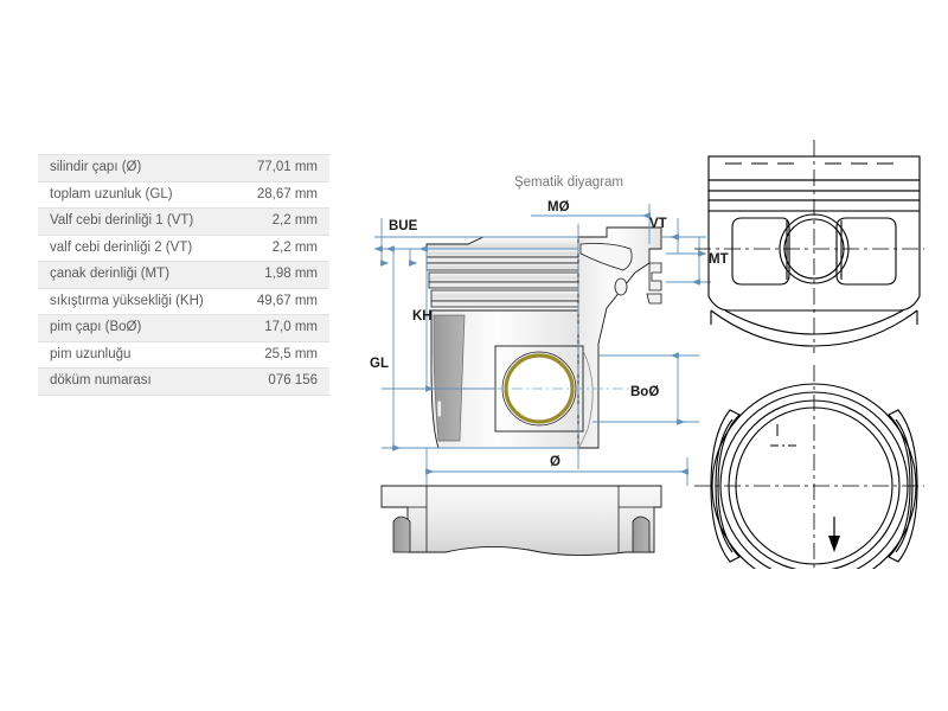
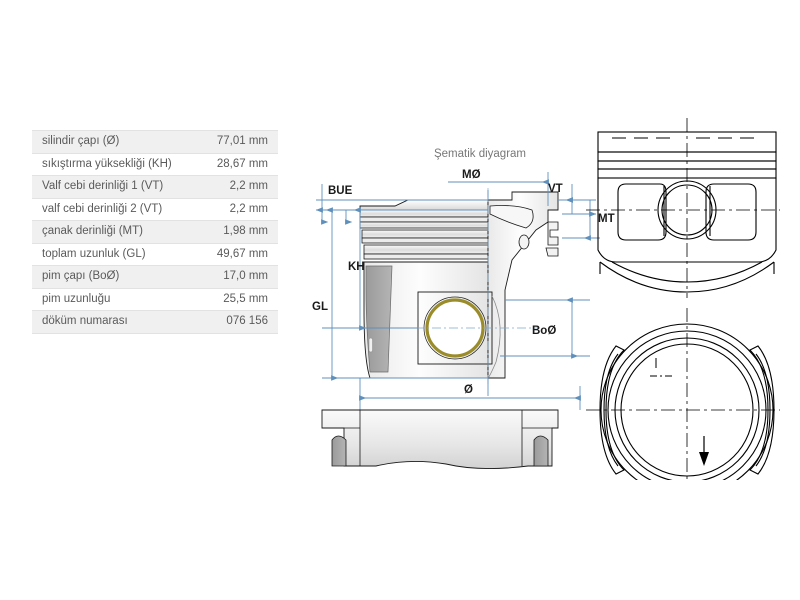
  silindir çapı (Ø)	77,01 mm
- toplam uzunluk (GL)	28,67 mm
+ sıkıştırma yüksekliği (KH)	28,67 mm
  Valf cebi derinliği 1 (VT)	2,2 mm
  valf cebi derinliği 2 (VT)	2,2 mm
  çanak derinliği (MT)	1,98 mm
- sıkıştırma yüksekliği (KH)	49,67 mm
+ toplam uzunluk (GL)	49,67 mm
  pim çapı (BoØ)	17,0 mm
  pim uzunluğu	25,5 mm
  döküm numarası	076 156
  Şematik diyagram
  BUE
  GL
  KH
  MØ
  VT
  MT
  BoØ
  Ø
